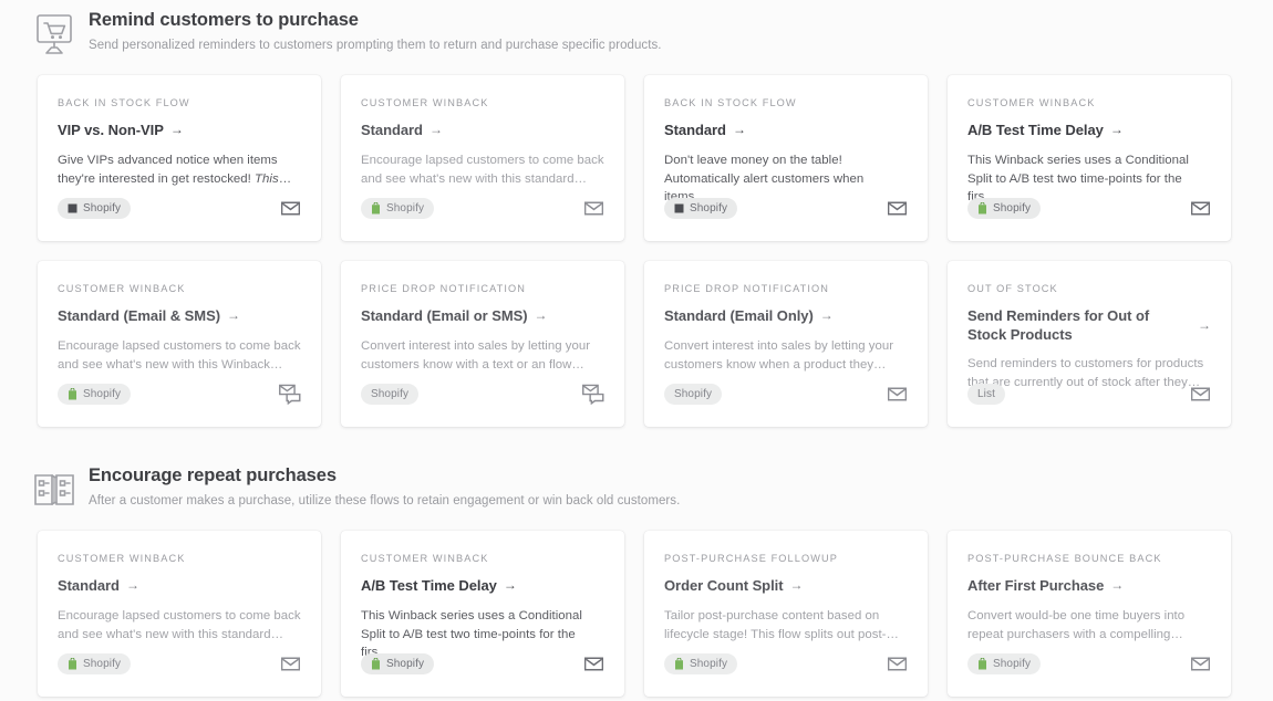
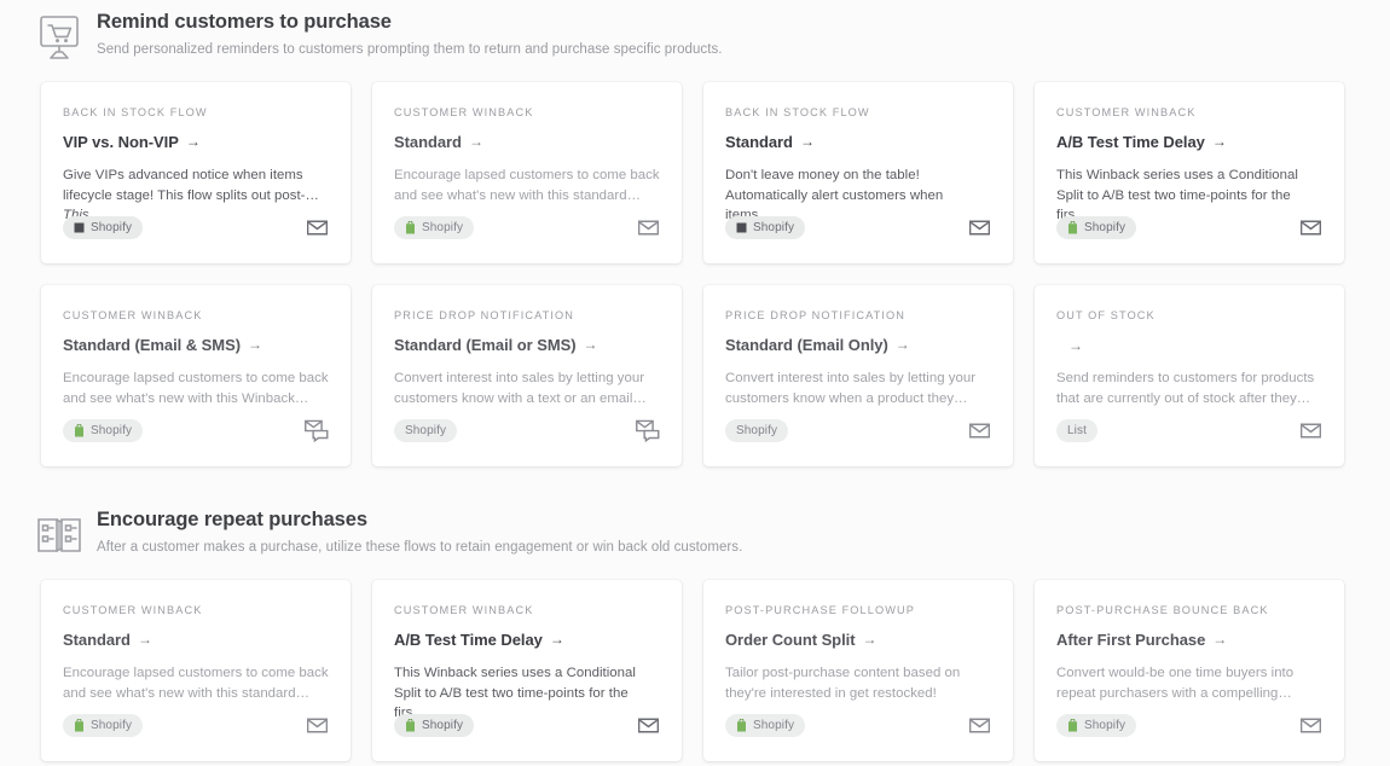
  Remind customers to purchase
  Send personalized reminders to customers prompting them to return and purchase specific products.
  BACK IN STOCK FLOW
  VIP vs. Non-VIP
  →
  Give VIPs advanced notice when items
- they're interested in get restocked! This…
+ lifecycle stage! This flow splits out post-…This…
  Shopify
  CUSTOMER WINBACK
  Standard
  →
  Encourage lapsed customers to come back
  and see what's new with this standard…
  Shopify
  BACK IN STOCK FLOW
  Standard
  →
  Don't leave money on the table!
  Automatically alert customers when items…
  Shopify
  CUSTOMER WINBACK
  A/B Test Time Delay
  →
  This Winback series uses a Conditional
  Split to A/B test two time-points for the firs…
  Shopify
  CUSTOMER WINBACK
  Standard (Email & SMS)
  →
  Encourage lapsed customers to come back
  and see what's new with this Winback…
  Shopify
  PRICE DROP NOTIFICATION
  Standard (Email or SMS)
  →
  Convert interest into sales by letting your
- customers know with a text or an flow…
+ customers know with a text or an email…
  Shopify
  PRICE DROP NOTIFICATION
  Standard (Email Only)
  →
  Convert interest into sales by letting your
  customers know when a product they…
  Shopify
  OUT OF STOCK
- Send Reminders for Out of Stock Products
  →
  Send reminders to customers for products
  that are currently out of stock after they…
  List
  Encourage repeat purchases
  After a customer makes a purchase, utilize these flows to retain engagement or win back old customers.
  CUSTOMER WINBACK
  Standard
  →
  Encourage lapsed customers to come back
  and see what's new with this standard…
  Shopify
  CUSTOMER WINBACK
  A/B Test Time Delay
  →
  This Winback series uses a Conditional
  Split to A/B test two time-points for the firs…
  Shopify
  POST-PURCHASE FOLLOWUP
  Order Count Split
  →
  Tailor post-purchase content based on
- lifecycle stage! This flow splits out post-…
+ they're interested in get restocked!
  Shopify
  POST-PURCHASE BOUNCE BACK
  After First Purchase
  →
  Convert would-be one time buyers into
  repeat purchasers with a compelling…
  Shopify
